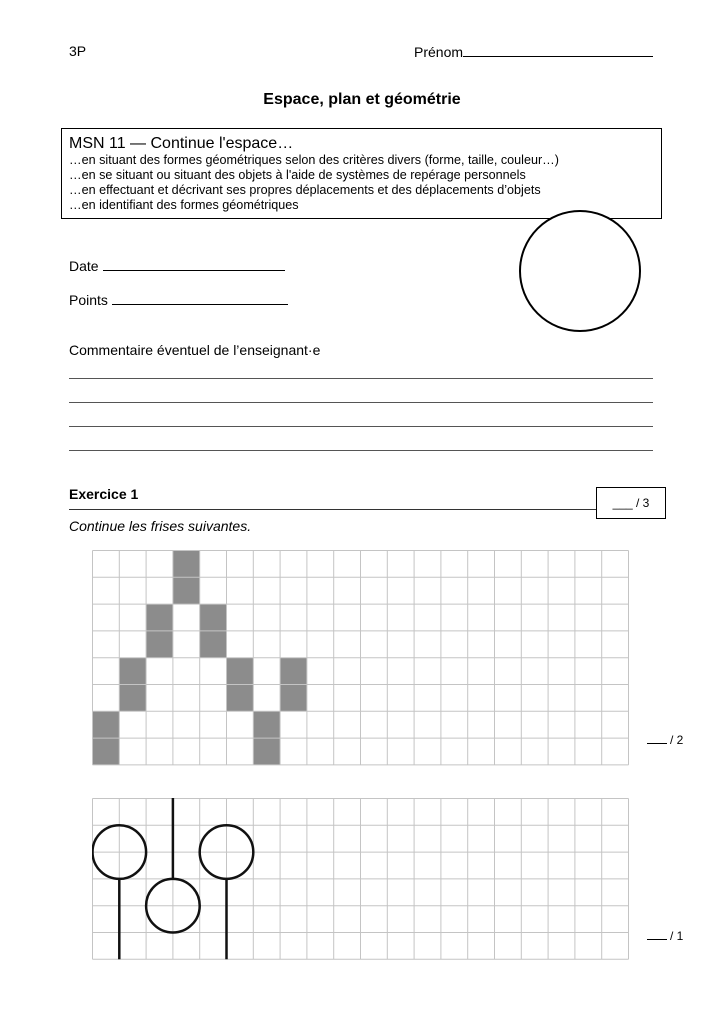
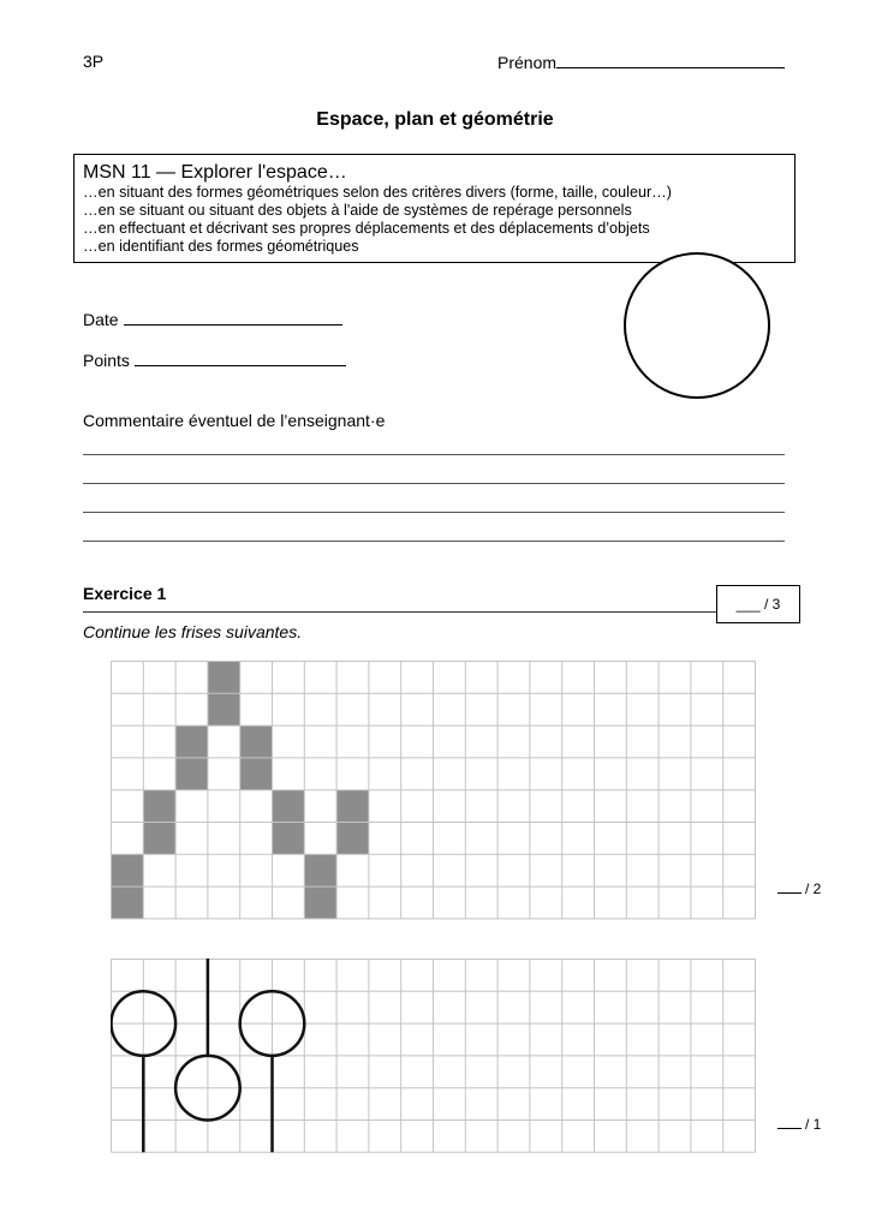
  3P
  Prénom
  Espace, plan et géométrie
- MSN 11 — Continue l'espace…
+ MSN 11 — Explorer l'espace…
  …en situant des formes géométriques selon des critères divers (forme, taille, couleur…)
  …en se situant ou situant des objets à l'aide de systèmes de repérage personnels
  …en effectuant et décrivant ses propres déplacements et des déplacements d’objets
  …en identifiant des formes géométriques
  Date
  Points
  Commentaire éventuel de l’enseignant·e
  Exercice 1
  ___ / 3
  Continue les frises suivantes.
  / 2
  / 1
